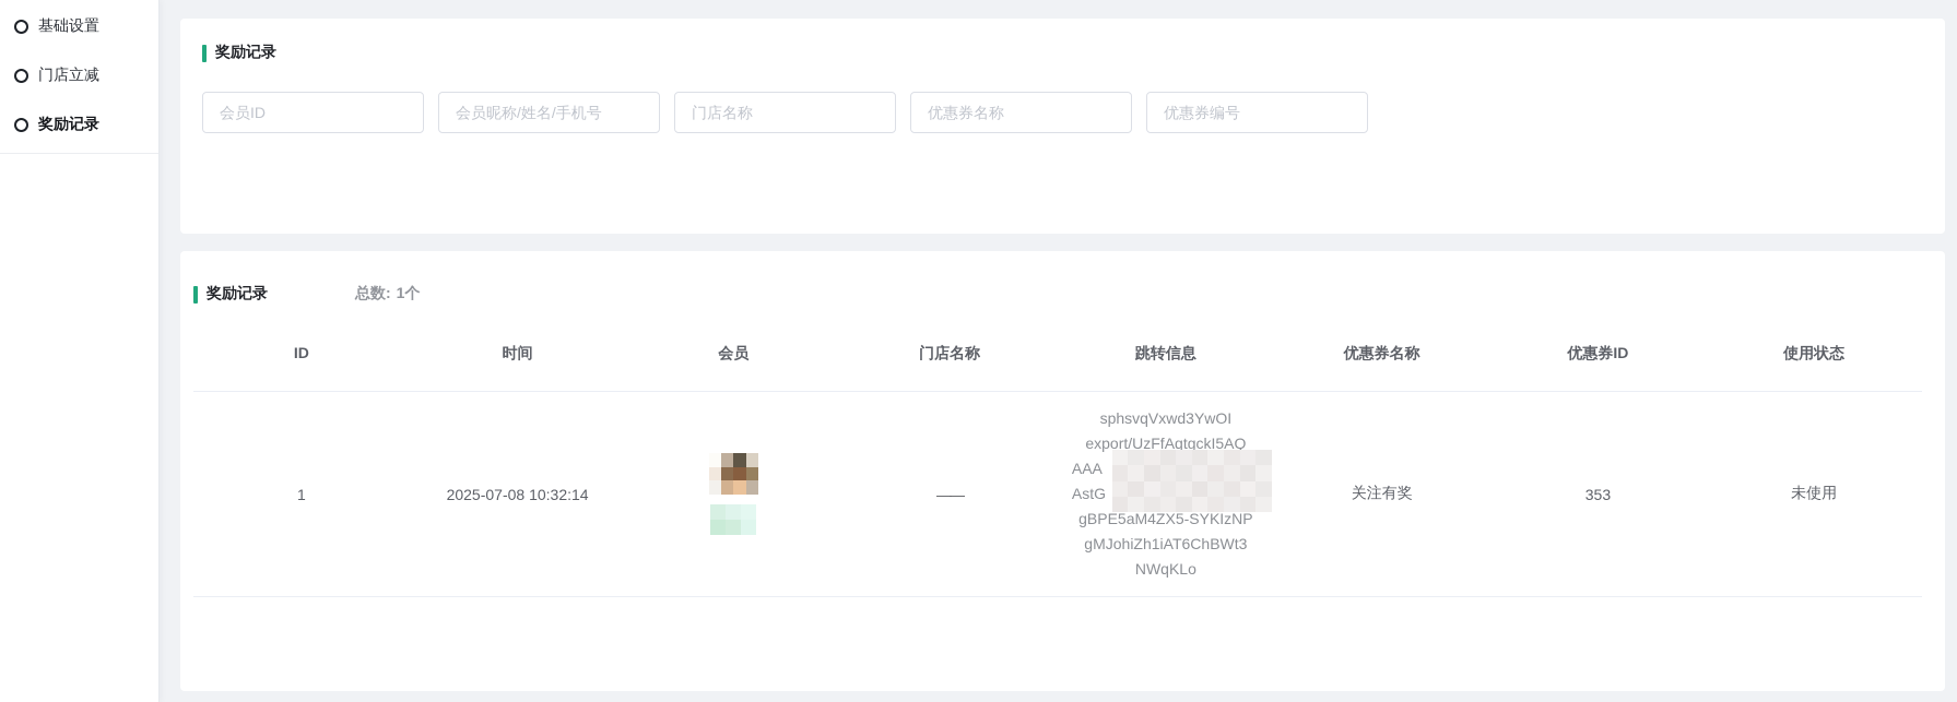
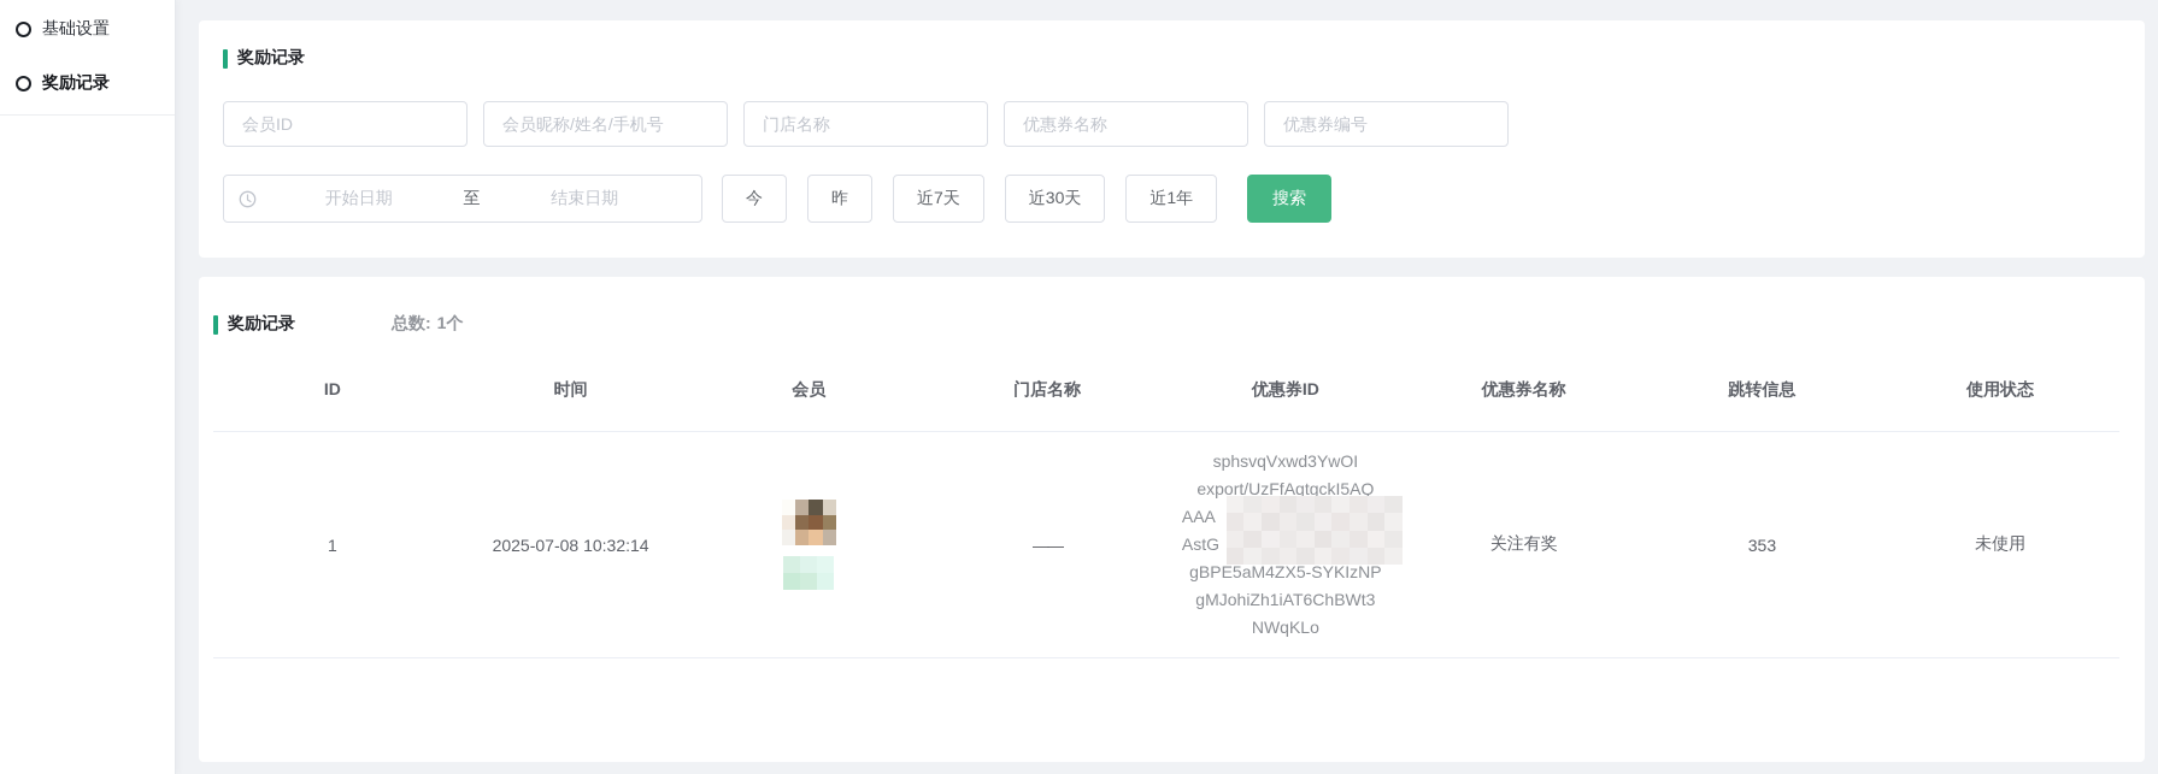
  基础设置
- 门店立减
  奖励记录
  奖励记录
  会员ID
  会员昵称/姓名/手机号
  门店名称
  优惠券名称
  优惠券编号
+ 开始日期
+ 至
+ 结束日期
+ 今
+ 昨
+ 近7天
+ 近30天
+ 近1年
+ 搜索
  奖励记录
  总数:
  1个
  ID
  时间
  会员
  门店名称
- 跳转信息
+ 优惠券ID
  优惠券名称
- 优惠券ID
+ 跳转信息
  使用状态
  1
  2025-07-08 10:32:14
  ——
  sphsvqVxwd3YwOI
  export/UzFfAqtgckI5AQ
  AAA
  AstG
  gBPE5aM4ZX5-SYKIzNP
  gMJohiZh1iAT6ChBWt3
  NWqKLo
  关注有奖
  353
  未使用
